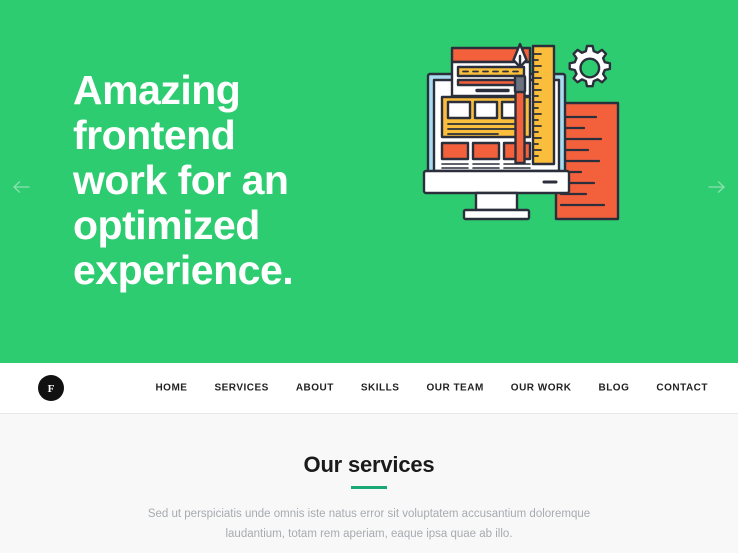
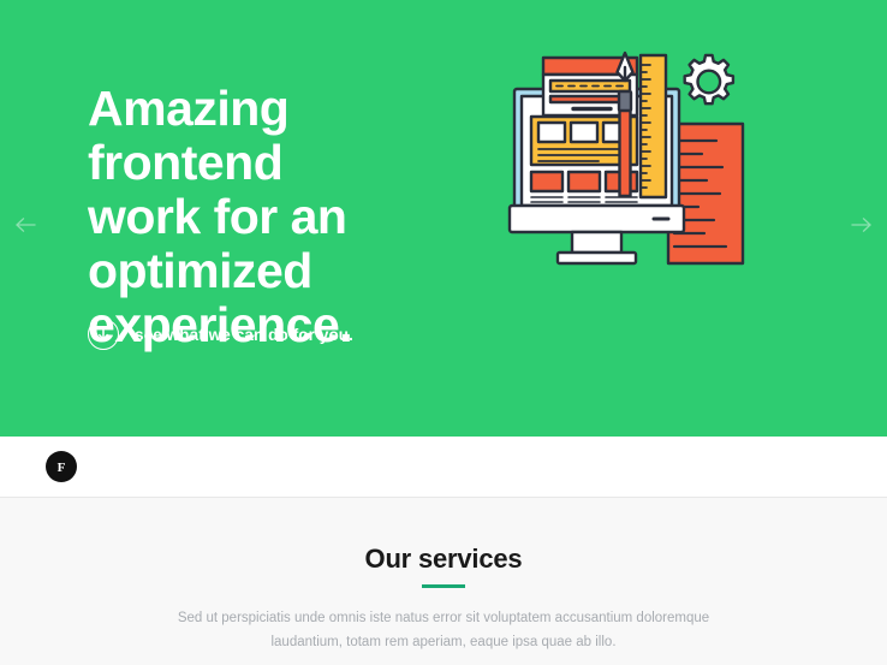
  Amazing frontend
  work for an
  optimized
  experience.
+ see what we can do for you.
  F
- HOME
- SERVICES
- ABOUT
- SKILLS
- OUR TEAM
- OUR WORK
- BLOG
- CONTACT
  Our services
  Sed ut perspiciatis unde omnis iste natus error sit voluptatem accusantium doloremque
  laudantium, totam rem aperiam, eaque ipsa quae ab illo.
